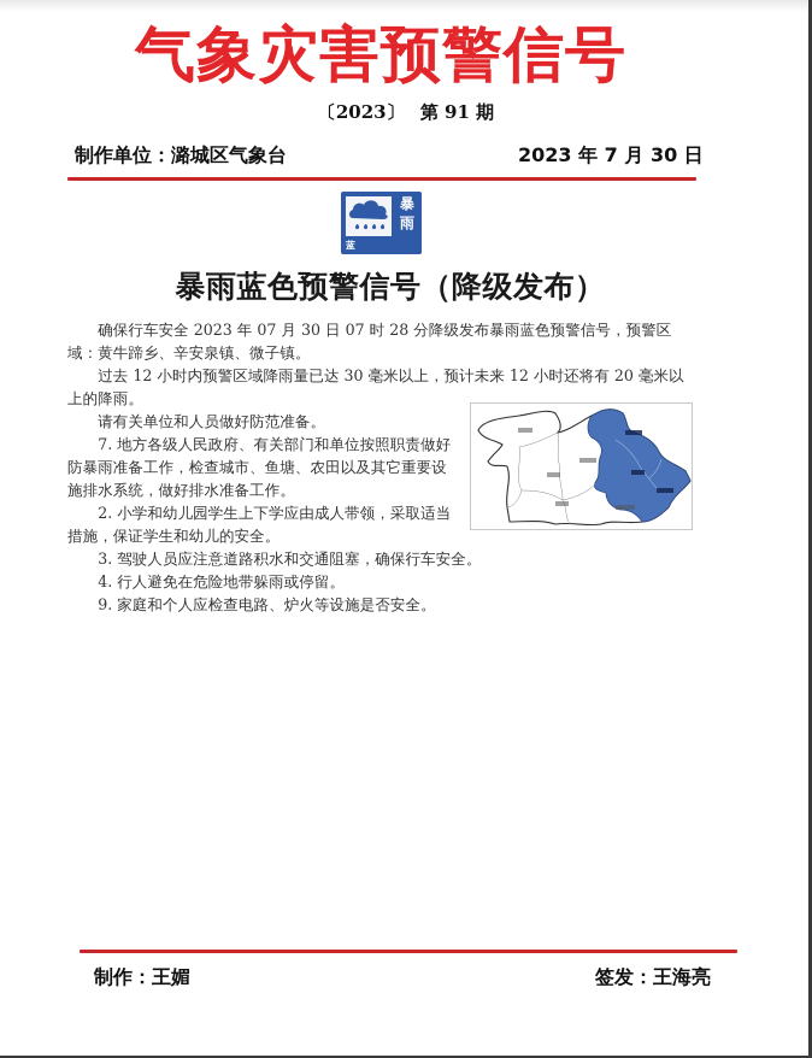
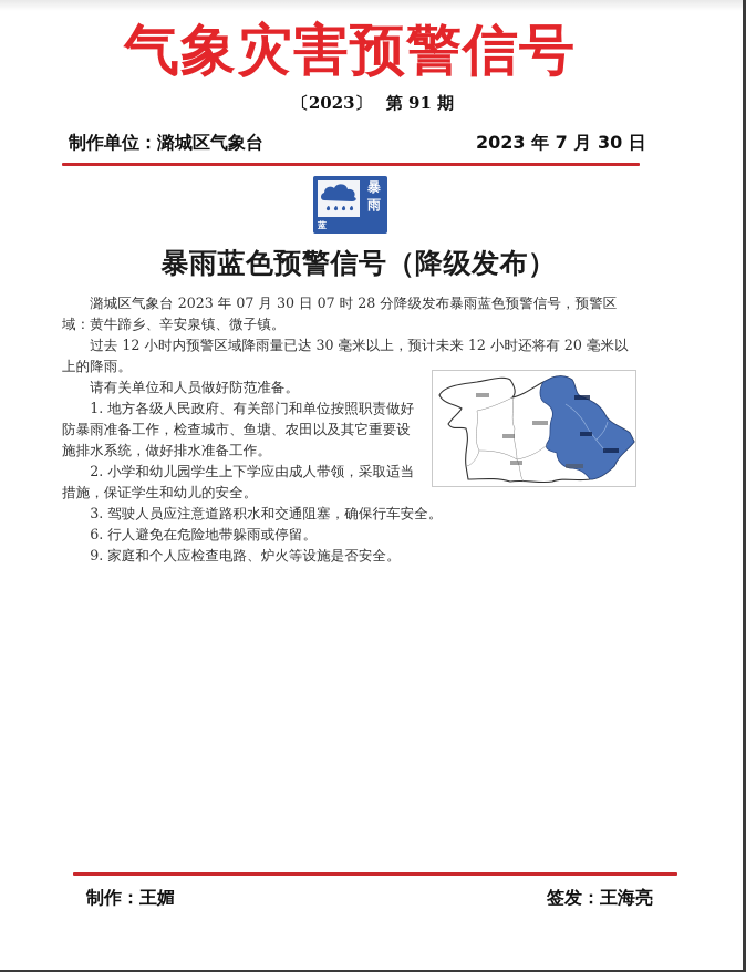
  气象灾害预警信号
  〔2023〕 第 91 期
  制作单位：潞城区气象台
  2023 年 7 月 30 日
  暴
  雨
  暴雨蓝色预警信号（降级发布）
- 确保行车安全 2023 年 07 月 30 日 07 时 28 分降级发布暴雨蓝色预警信号，预警区域：黄牛蹄乡、辛安泉镇、微子镇。
+ 潞城区气象台 2023 年 07 月 30 日 07 时 28 分降级发布暴雨蓝色预警信号，预警区域：黄牛蹄乡、辛安泉镇、微子镇。
  过去 12 小时内预警区域降雨量已达 30 毫米以上，预计未来 12 小时还将有 20 毫米以上的降雨。
  请有关单位和人员做好防范准备。
- 7. 地方各级人民政府、有关部门和单位按照职责做好防暴雨准备工作，检查城市、鱼塘、农田以及其它重要设施排水系统，做好排水准备工作。
+ 1. 地方各级人民政府、有关部门和单位按照职责做好防暴雨准备工作，检查城市、鱼塘、农田以及其它重要设施排水系统，做好排水准备工作。
  2. 小学和幼儿园学生上下学应由成人带领，采取适当措施，保证学生和幼儿的安全。
  3. 驾驶人员应注意道路积水和交通阻塞，确保行车安全。
- 4. 行人避免在危险地带躲雨或停留。
+ 6. 行人避免在危险地带躲雨或停留。
  9. 家庭和个人应检查电路、炉火等设施是否安全。
  制作：王媚
  签发：王海亮
